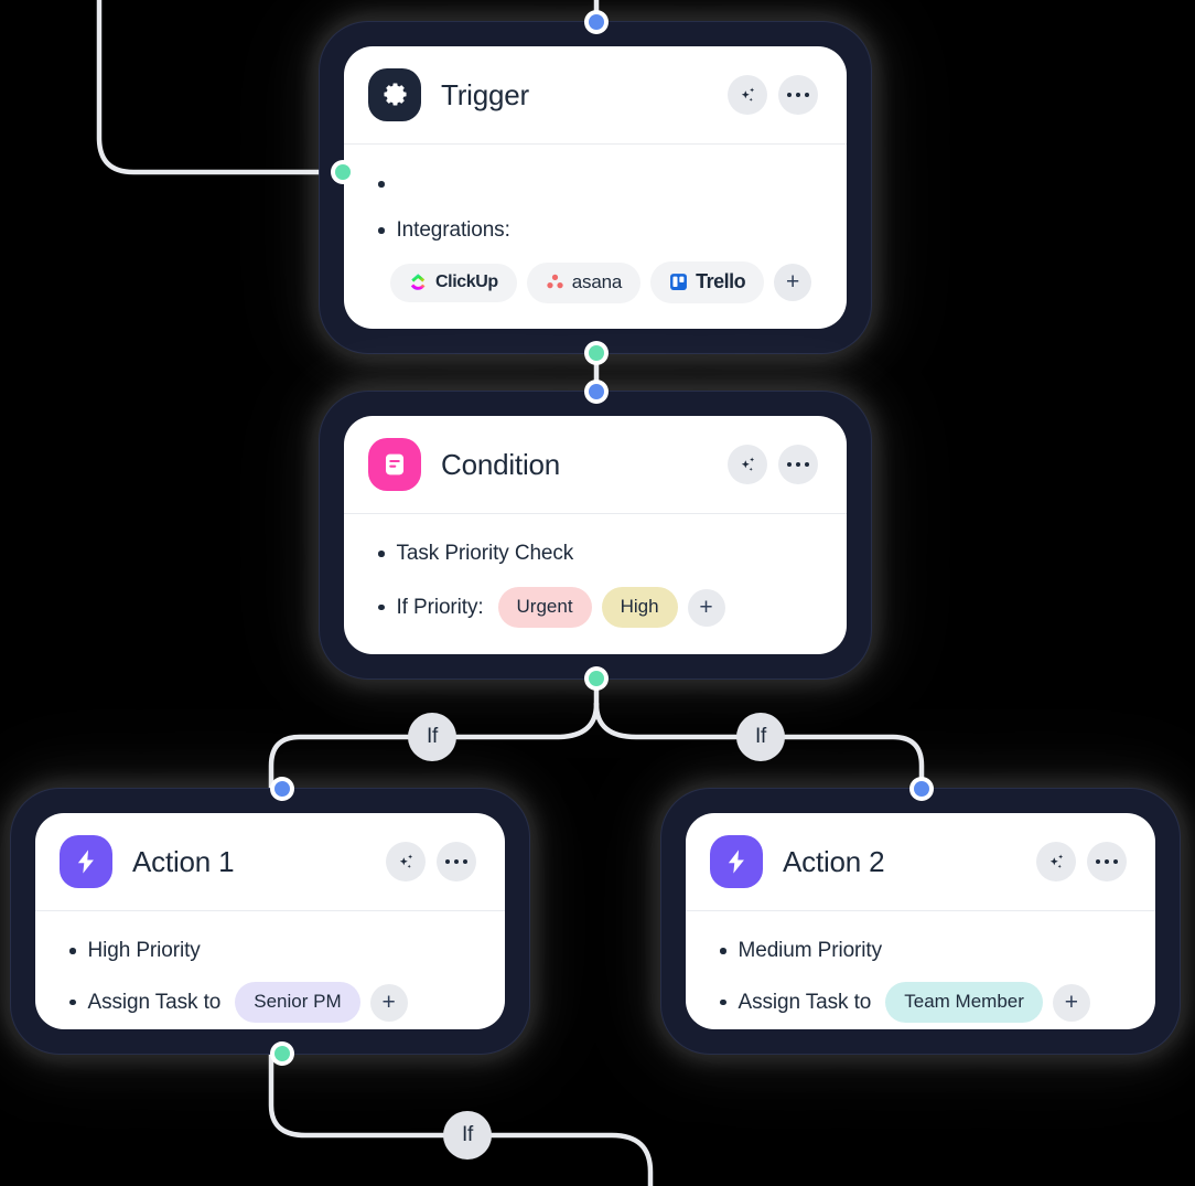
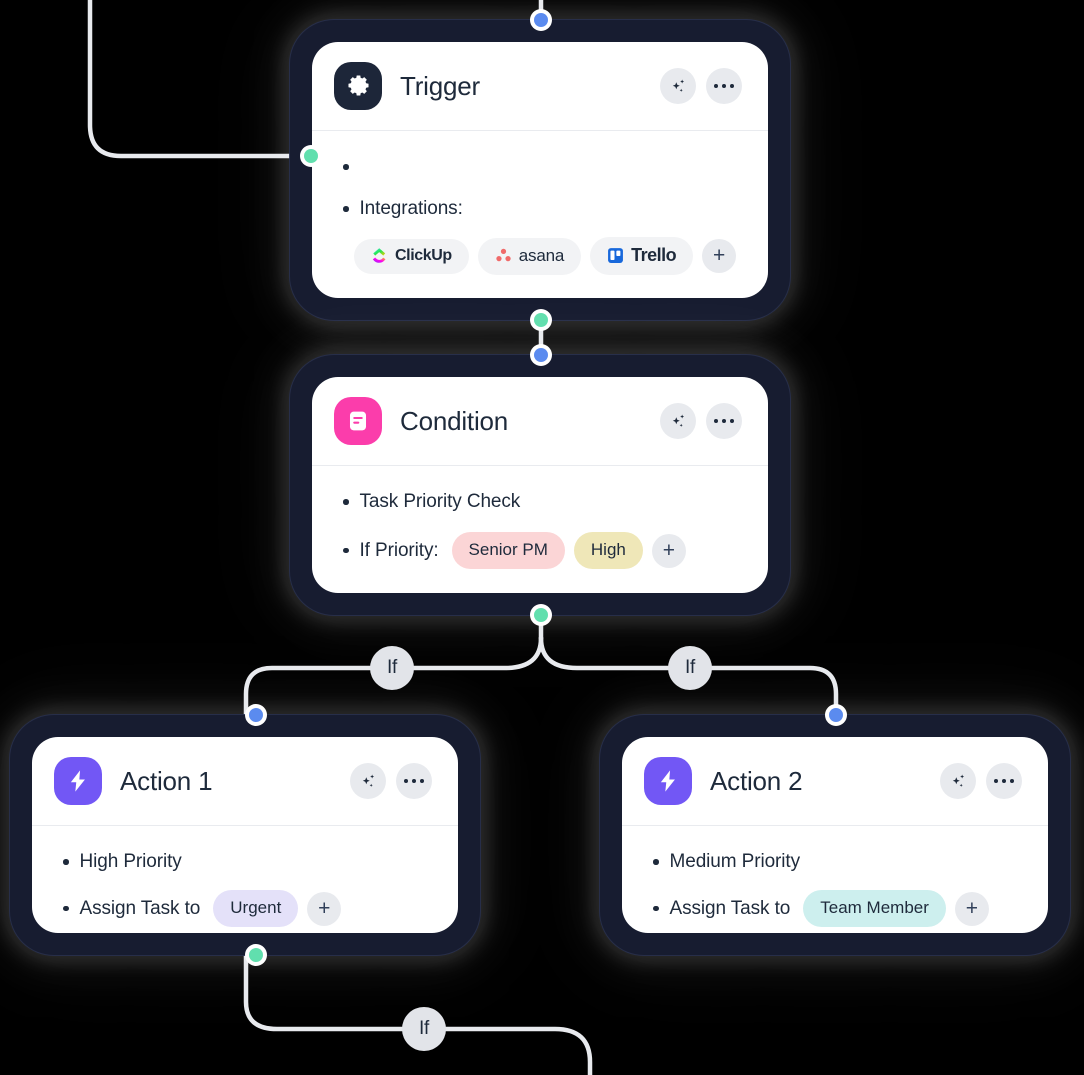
  Trigger
  Integrations:
  ClickUp
  asana
  Trello
  +
  Condition
  Task Priority Check
  If Priority:
- Urgent
+ Senior PM
  High
  +
  Action 1
  High Priority
  Assign Task to
- Senior PM
+ Urgent
  +
  Action 2
  Medium Priority
  Assign Task to
  Team Member
  +
  If
  If
  If
